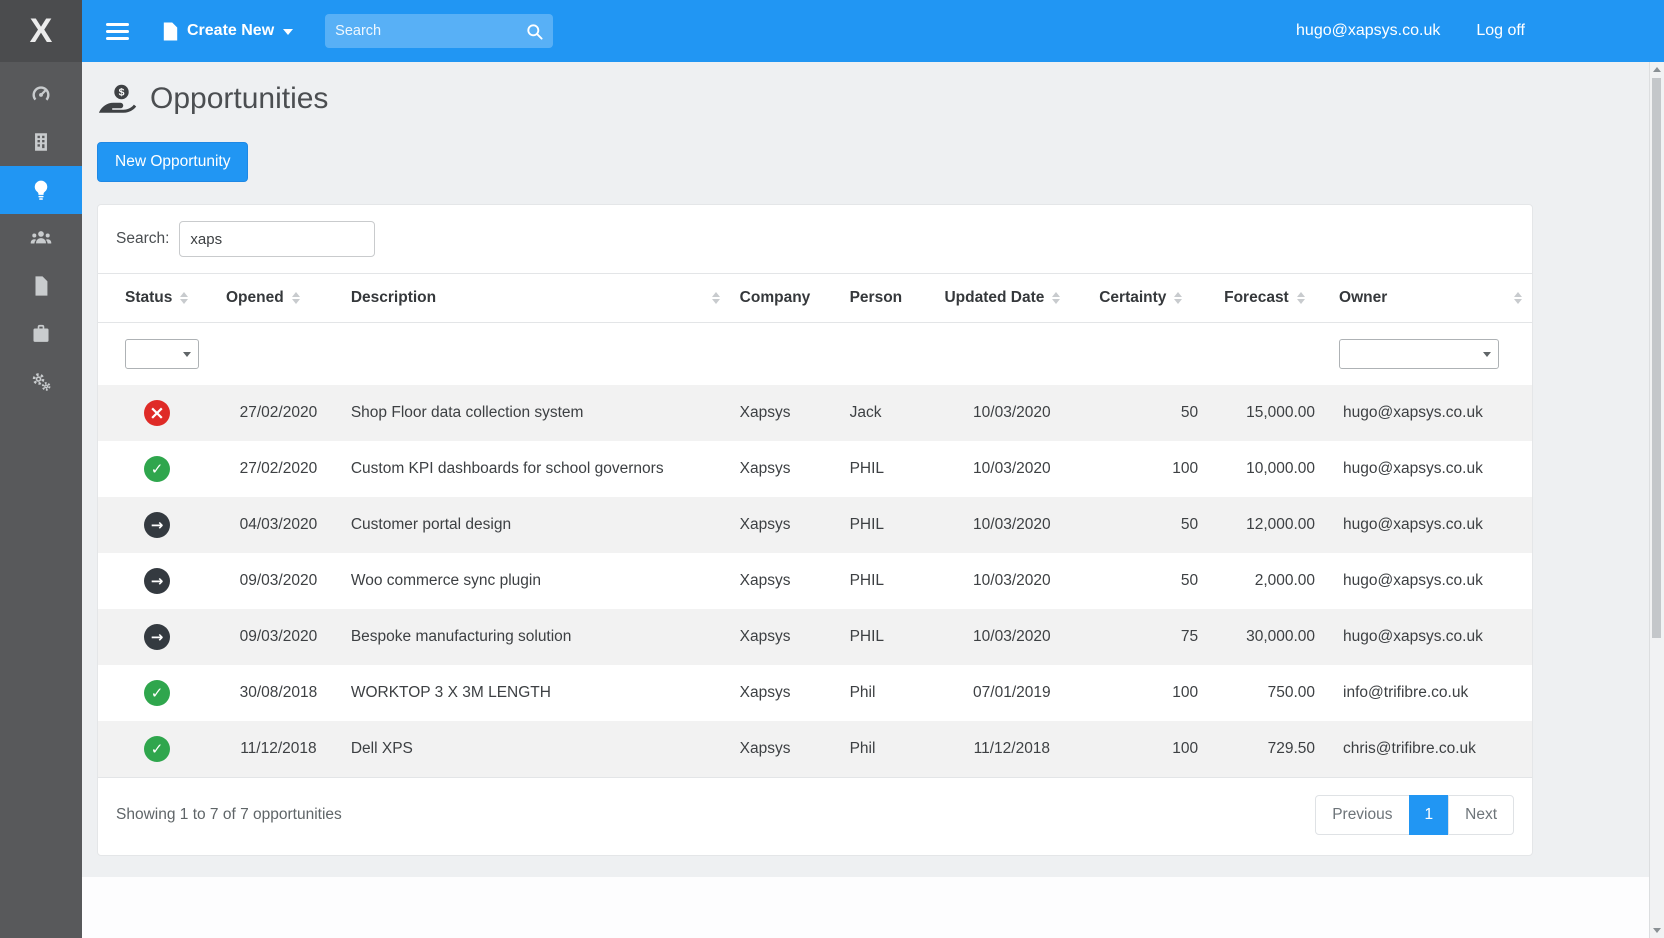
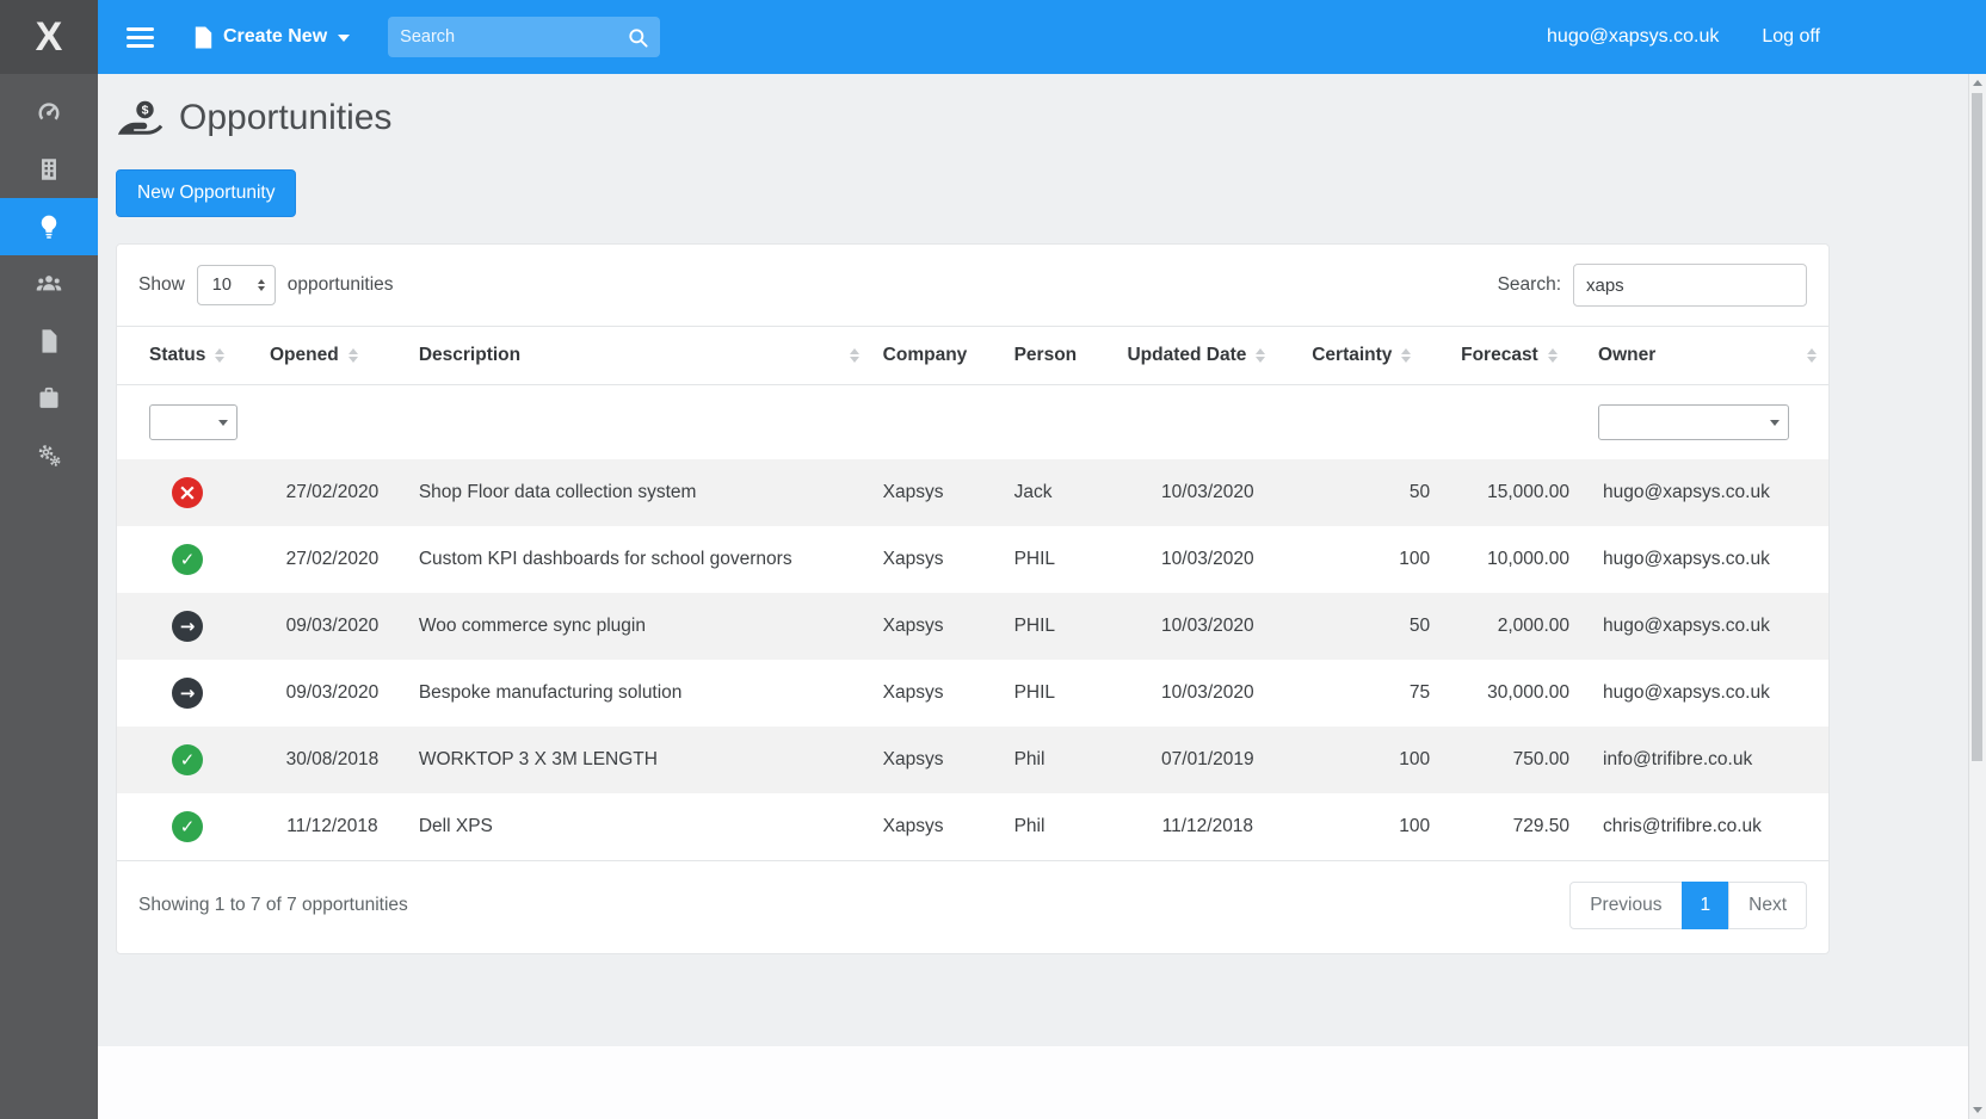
  X
  Create New
  Search
  hugo@xapsys.co.uk
  Log off
  $
  Opportunities
  New Opportunity
+ Show
+ 10
+ opportunities
  Search:
  xaps
  Status	Opened	Description	Company	Person	Updated Date	Certainty	Forecast	Owner
  	27/02/2020	Shop Floor data collection system	Xapsys	Jack	10/03/2020	50	15,000.00	hugo@xapsys.co.uk
  	27/02/2020	Custom KPI dashboards for school governors	Xapsys	PHIL	10/03/2020	100	10,000.00	hugo@xapsys.co.uk
- 	04/03/2020	Customer portal design	Xapsys	PHIL	10/03/2020	50	12,000.00	hugo@xapsys.co.uk
  	09/03/2020	Woo commerce sync plugin	Xapsys	PHIL	10/03/2020	50	2,000.00	hugo@xapsys.co.uk
  	09/03/2020	Bespoke manufacturing solution	Xapsys	PHIL	10/03/2020	75	30,000.00	hugo@xapsys.co.uk
  	30/08/2018	WORKTOP 3 X 3M LENGTH	Xapsys	Phil	07/01/2019	100	750.00	info@trifibre.co.uk
  	11/12/2018	Dell XPS	Xapsys	Phil	11/12/2018	100	729.50	chris@trifibre.co.uk
  Showing 1 to 7 of 7 opportunities
  Previous
  1
  Next
